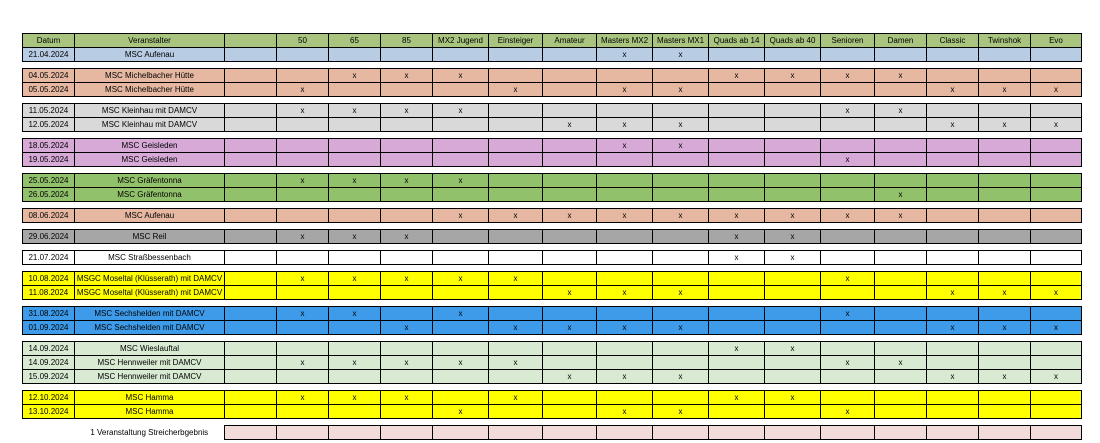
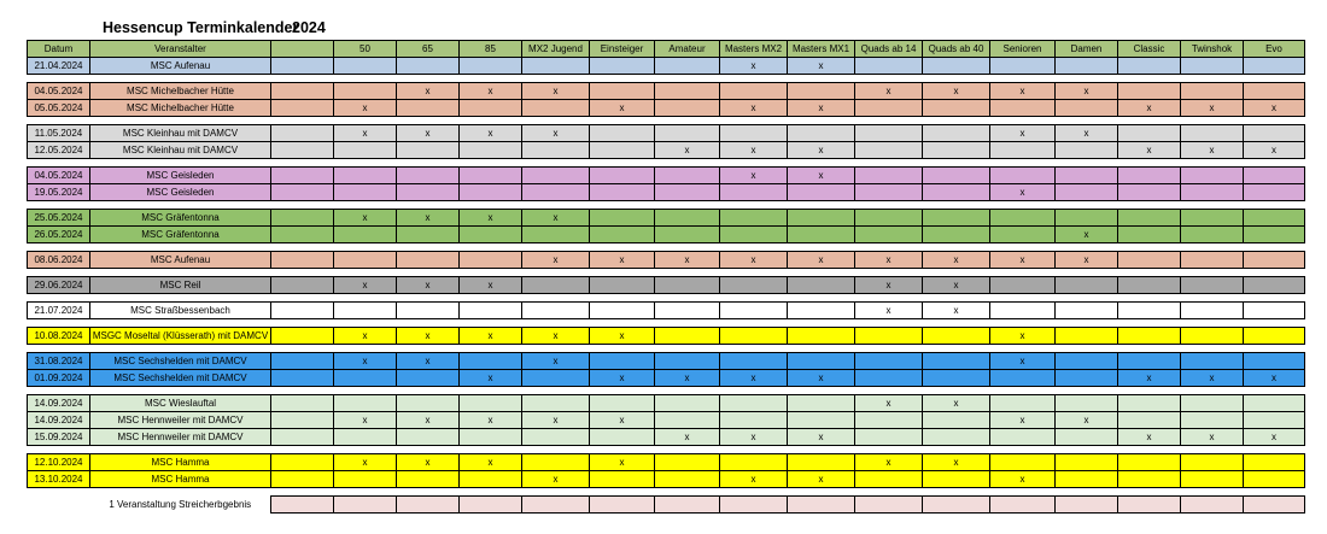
+ Hessencup Terminkalender
+ 2024
  Datum	Veranstalter		50	65	85	MX2 Jugend	Einsteiger	Amateur	Masters MX2	Masters MX1	Quads ab 14	Quads ab 40	Senioren	Damen	Classic	Twinshok	Evo
  21.04.2024	MSC Aufenau								x	x
  04.05.2024	MSC Michelbacher Hütte			x	x	x					x	x	x	x
  05.05.2024	MSC Michelbacher Hütte		x				x		x	x					x	x	x
  11.05.2024	MSC Kleinhau mit DAMCV		x	x	x	x							x	x
  12.05.2024	MSC Kleinhau mit DAMCV							x	x	x					x	x	x
- 18.05.2024	MSC Geisleden								x	x
+ 04.05.2024	MSC Geisleden								x	x
  19.05.2024	MSC Geisleden												x
  25.05.2024	MSC Gräfentonna		x	x	x	x
  26.05.2024	MSC Gräfentonna													x
  08.06.2024	MSC Aufenau					x	x	x	x	x	x	x	x	x
  29.06.2024	MSC Reil		x	x	x						x	x
  21.07.2024	MSC Straßbessenbach										x	x
  10.08.2024	MSGC Moseltal (Klüsserath) mit DAMCV		x	x	x	x	x						x
- 11.08.2024	MSGC Moseltal (Klüsserath) mit DAMCV							x	x	x					x	x	x
  31.08.2024	MSC Sechshelden mit DAMCV		x	x		x							x
  01.09.2024	MSC Sechshelden mit DAMCV				x		x	x	x	x					x	x	x
  14.09.2024	MSC Wieslauftal										x	x
  14.09.2024	MSC Hennweiler mit DAMCV		x	x	x	x	x						x	x
  15.09.2024	MSC Hennweiler mit DAMCV							x	x	x					x	x	x
  12.10.2024	MSC Hamma		x	x	x		x				x	x
  13.10.2024	MSC Hamma					x			x	x			x
  	1 Veranstaltung Streicherbgebnis
